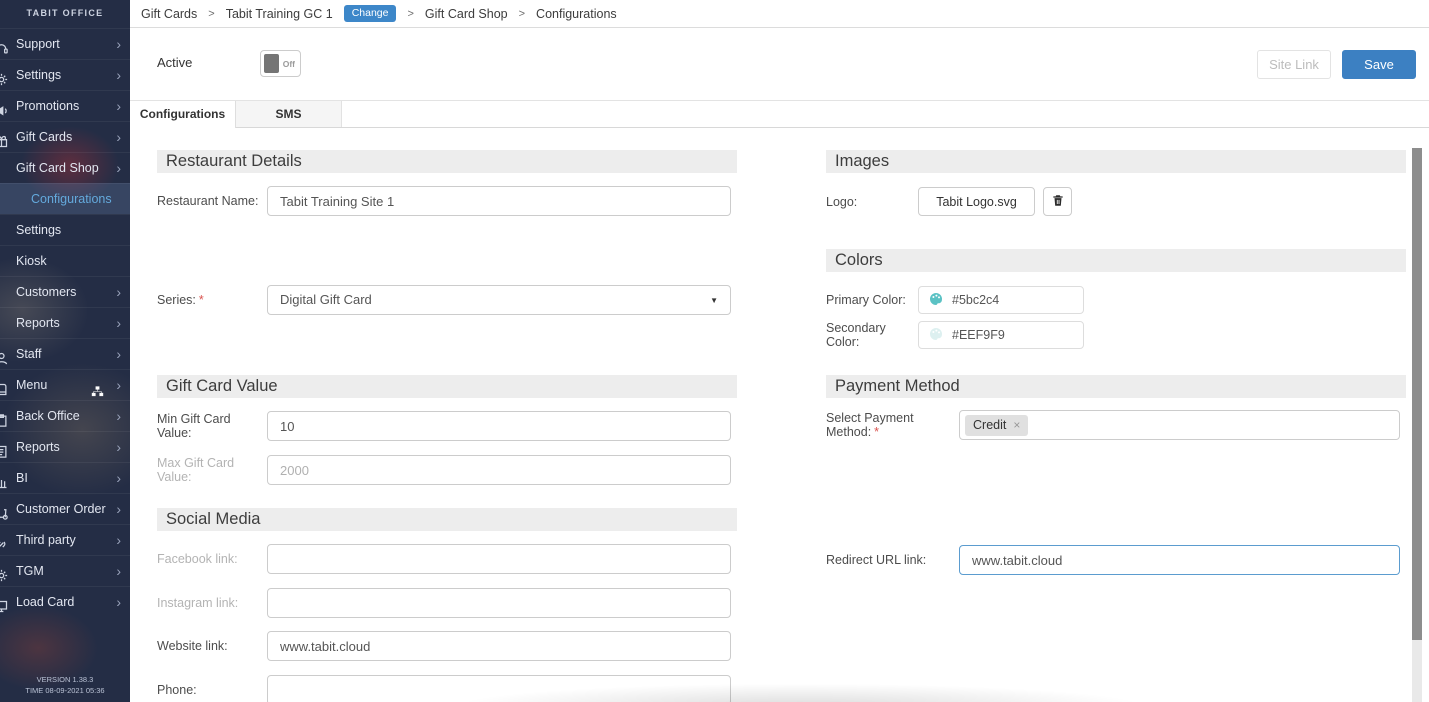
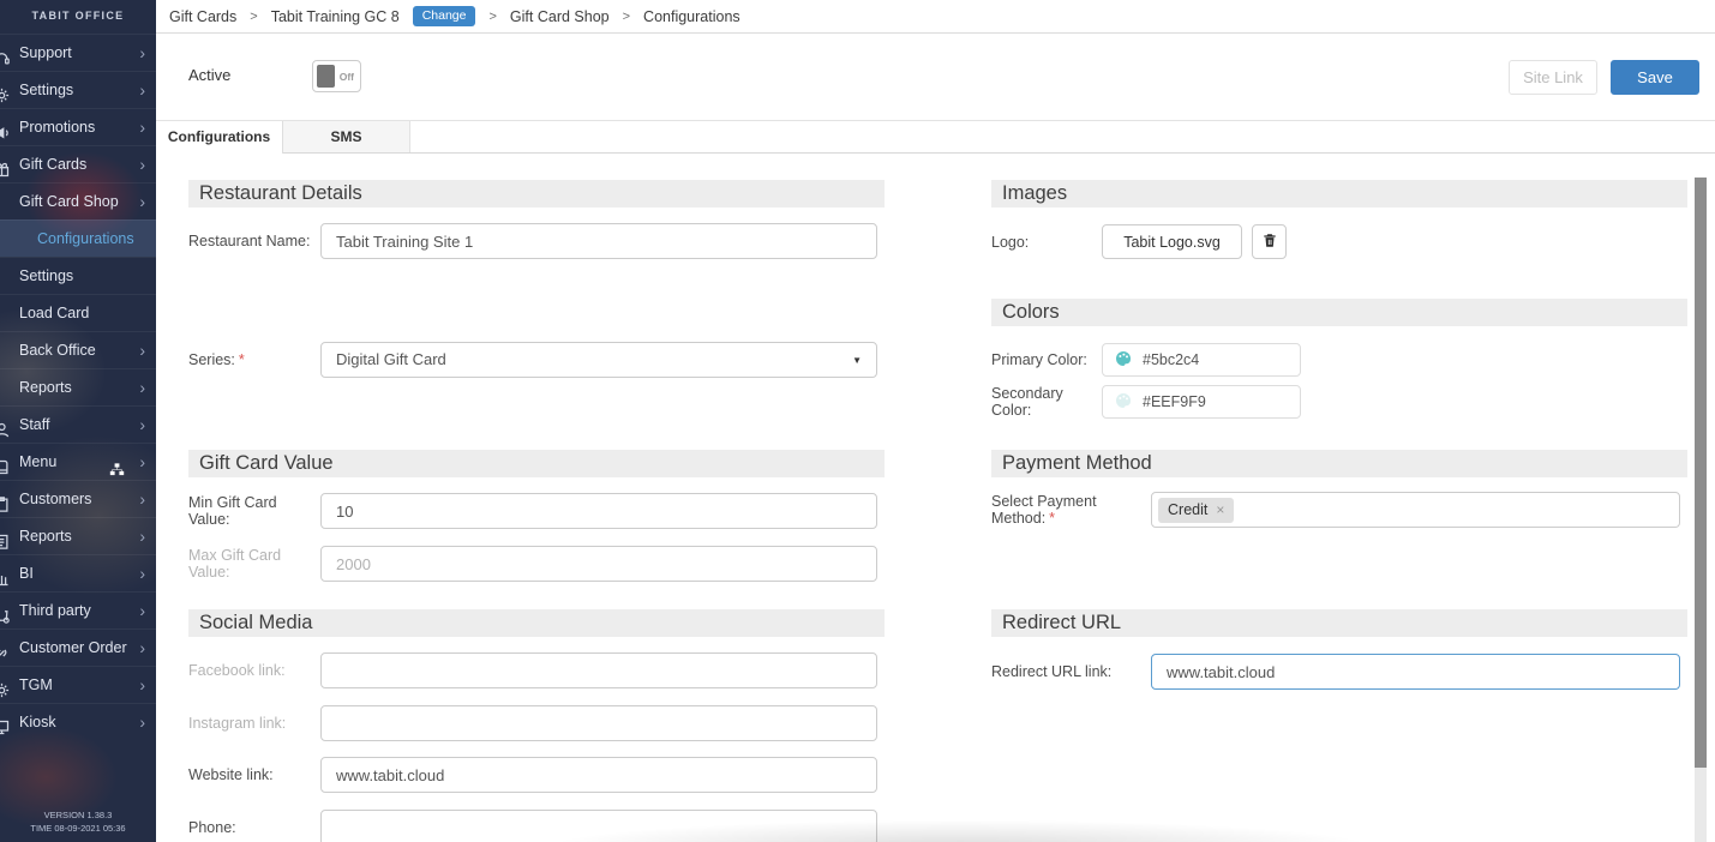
  TABIT OFFICE
  Support
  ›
  Settings
  ›
  Promotions
  ›
  Gift Cards
  ›
  Gift Card Shop
  ›
  Configurations
  Settings
- Kiosk
+ Load Card
- Customers
+ Back Office
  ›
  Reports
  ›
  Staff
  ›
  Menu
  ›
- Back Office
+ Customers
  ›
  Reports
  ›
  BI
  ›
- Customer Order
+ Third party
  ›
- Third party
+ Customer Order
  ›
  TGM
  ›
- Load Card
+ Kiosk
  ›
  VERSION 1.38.3
  TIME 08-09-2021 05:36
  Gift Cards
  >
- Tabit Training GC 1
+ Tabit Training GC 8
  Change
  >
  Gift Card Shop
  >
  Configurations
  Active
  Off
  Site Link
  Save
  Configurations
  SMS
  Restaurant Details
  Restaurant Name:
  Tabit Training Site 1
  Series: *
  Digital Gift Card
  ▼
  Gift Card Value
  Min Gift Card Value:
  10
  Max Gift Card Value:
  2000
  Social Media
  Facebook link:
  Instagram link:
  Website link:
  www.tabit.cloud
  Phone:
  Images
  Logo:
  Tabit Logo.svg
  Colors
  Primary Color:
  #5bc2c4
  Secondary Color:
  #EEF9F9
  Payment Method
  Select Payment Method: *
  Credit
  ×
+ Redirect URL
  Redirect URL link:
  www.tabit.cloud
